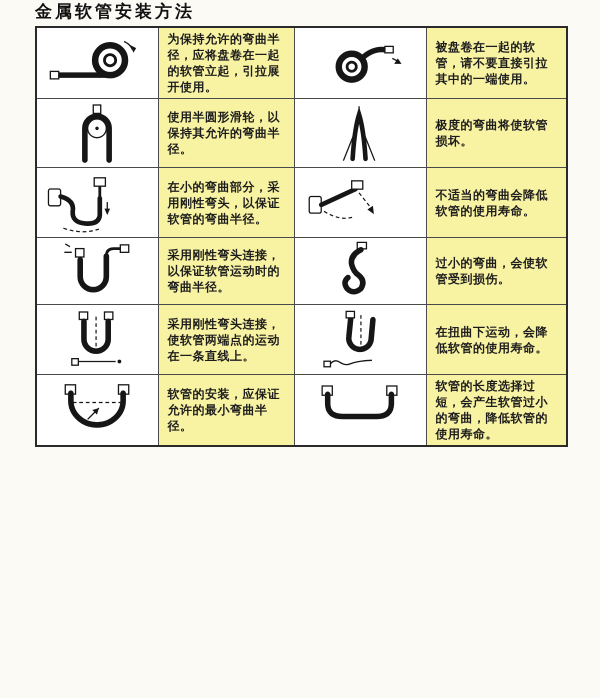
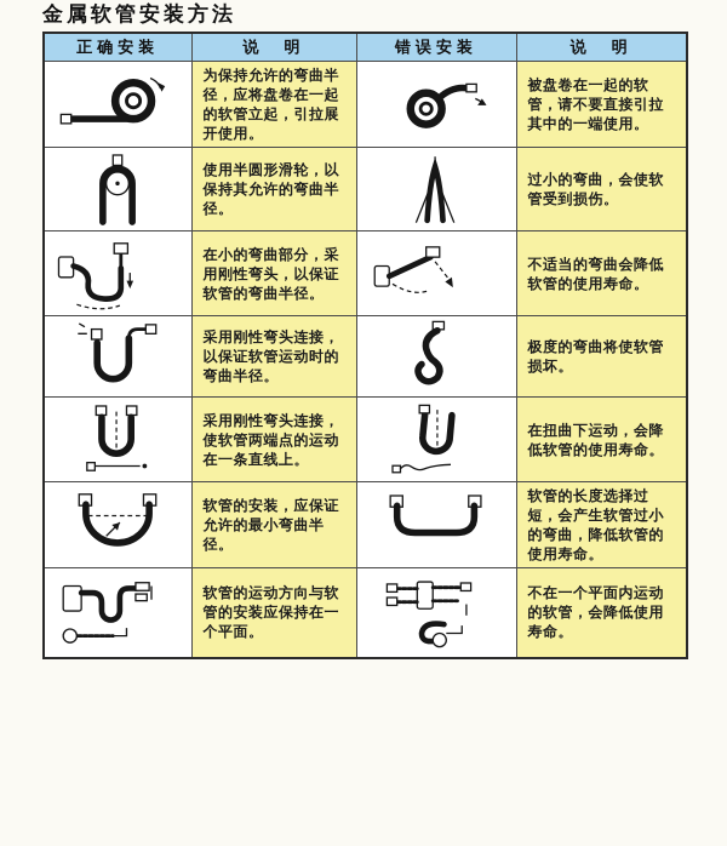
  金属软管安装方法
+ 正确安装	说 明	错误安装	说 明
  	为保持允许的弯曲半径，应将盘卷在一起的软管立起，引拉展开使用。		被盘卷在一起的软管，请不要直接引拉其中的一端使用。
- 	使用半圆形滑轮，以保持其允许的弯曲半径。		极度的弯曲将使软管损坏。
+ 	使用半圆形滑轮，以保持其允许的弯曲半径。		过小的弯曲，会使软管受到损伤。
  	在小的弯曲部分，采用刚性弯头，以保证软管的弯曲半径。		不适当的弯曲会降低软管的使用寿命。
- 	采用刚性弯头连接，以保证软管运动时的弯曲半径。		过小的弯曲，会使软管受到损伤。
+ 	采用刚性弯头连接，以保证软管运动时的弯曲半径。		极度的弯曲将使软管损坏。
  	采用刚性弯头连接，使软管两端点的运动在一条直线上。		在扭曲下运动，会降低软管的使用寿命。
  	软管的安装，应保证允许的最小弯曲半径。		软管的长度选择过短，会产生软管过小的弯曲，降低软管的使用寿命。
+ 	软管的运动方向与软管的安装应保持在一个平面。		不在一个平面内运动的软管，会降低使用寿命。
